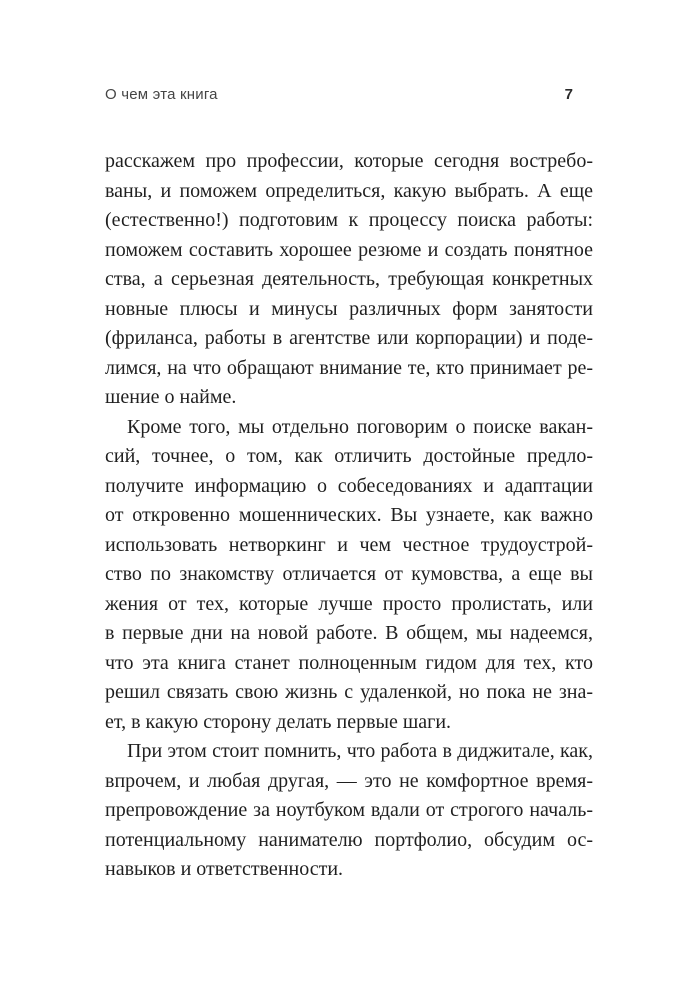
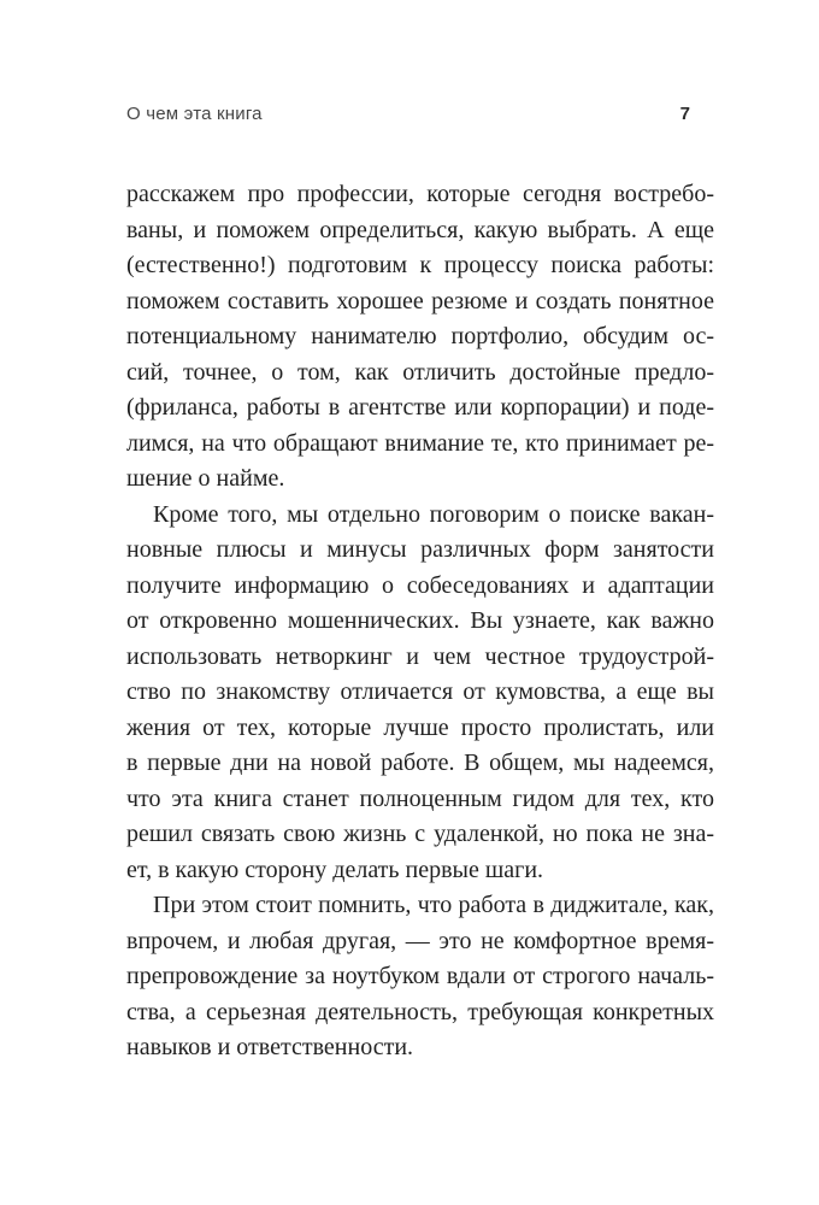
  О чем эта книга
  7
  расскажем про профессии, которые сегодня востребо-
  ваны, и поможем определиться, какую выбрать. А еще
  (естественно!) подготовим к процессу поиска работы:
  поможем составить хорошее резюме и создать понятное
- ства, а серьезная деятельность, требующая конкретных
+ потенциальному нанимателю портфолио, обсудим ос-
- новные плюсы и минусы различных форм занятости
+ сий, точнее, о том, как отличить достойные предло-
  (фриланса, работы в агентстве или корпорации) и поде-
  лимся, на что обращают внимание те, кто принимает ре-
  шение о найме.
  Кроме того, мы отдельно поговорим о поиске вакан-
- сий, точнее, о том, как отличить достойные предло-
+ новные плюсы и минусы различных форм занятости
  получите информацию о собеседованиях и адаптации
  от откровенно мошеннических. Вы узнаете, как важно
  использовать нетворкинг и чем честное трудоустрой-
  ство по знакомству отличается от кумовства, а еще вы
  жения от тех, которые лучше просто пролистать, или
  в первые дни на новой работе. В общем, мы надеемся,
  что эта книга станет полноценным гидом для тех, кто
  решил связать свою жизнь с удаленкой, но пока не зна-
  ет, в какую сторону делать первые шаги.
  При этом стоит помнить, что работа в диджитале, как,
  впрочем, и любая другая, — это не комфортное время-
  препровождение за ноутбуком вдали от строгого началь-
- потенциальному нанимателю портфолио, обсудим ос-
+ ства, а серьезная деятельность, требующая конкретных
  навыков и ответственности.
